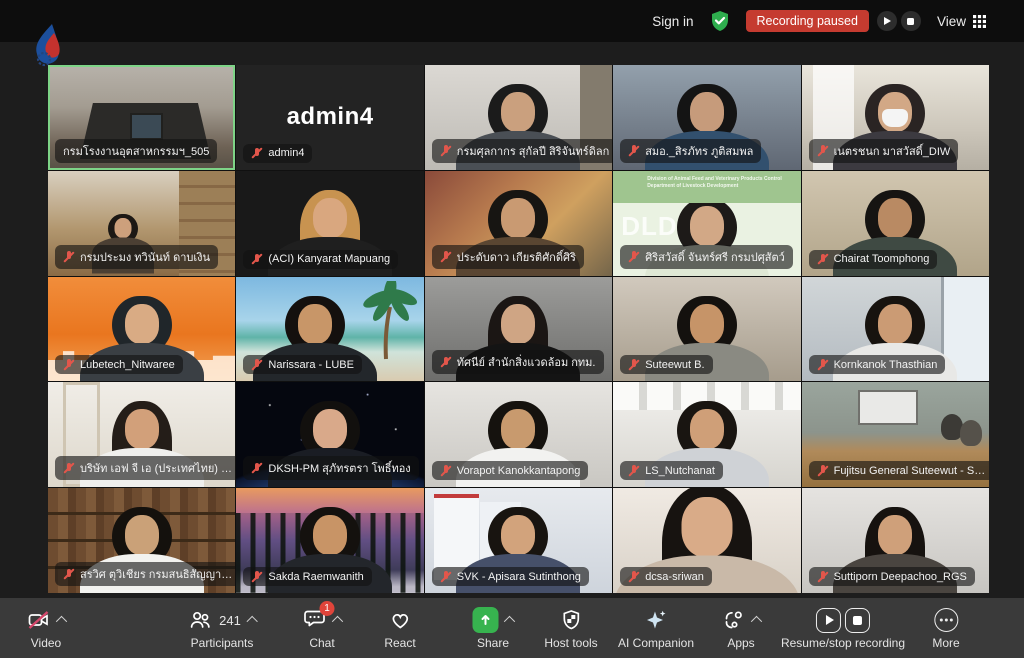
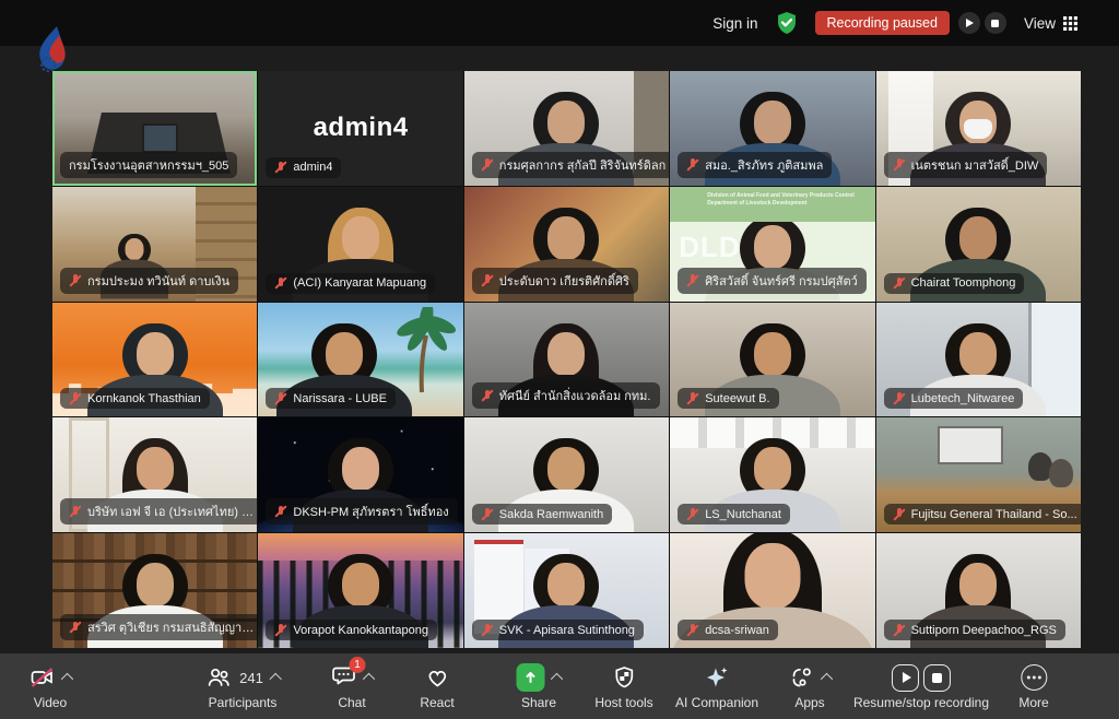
  Sign in
  Recording paused
  View
  กรมโรงงานอุตสาหกรรมฯ_505
  admin4
  admin4
  กรมศุลกากร สุกัลปี สิริจันทร์ดิลก
  สมอ._สิรภัทร ภูติสมพล
  เนตรชนก มาสวัสดิ์_DIW
  กรมประมง ทวินันท์ ดาบเงิน
  (ACI) Kanyarat Mapuang
  ประดับดาว เกียรติศักดิ์ศิริ
  DLD
  ศิริสวัสดิ์ จันทร์ศรี กรมปศุสัตว์
  Chairat Toomphong
- Lubetech_Nitwaree
+ Kornkanok Thasthian
  Narissara - LUBE
  ทัศนีย์ สำนักสิ่งแวดล้อม กทม.
  Suteewut B.
- Kornkanok Thasthian
+ Lubetech_Nitwaree
  บริษัท เอฟ จี เอ (ประเทศไทย) จำ
  DKSH-PM สุภัทรตรา โพธิ์ทอง
- Vorapot Kanokkantapong
+ Sakda Raemwanith
  LS_Nutchanat
- Fujitsu General Suteewut - So...
+ Fujitsu General Thailand - So...
  สรวิศ ตุวิเชียร กรมสนธิสัญญาแล
- Sakda Raemwanith
+ Vorapot Kanokkantapong
  SVK - Apisara Sutinthong
  dcsa-sriwan
  Suttiporn Deepachoo_RGS
  Video
  241
  Participants
  1
  Chat
  React
  Share
  Host tools
  AI Companion
  Apps
  Resume/stop recording
  More
